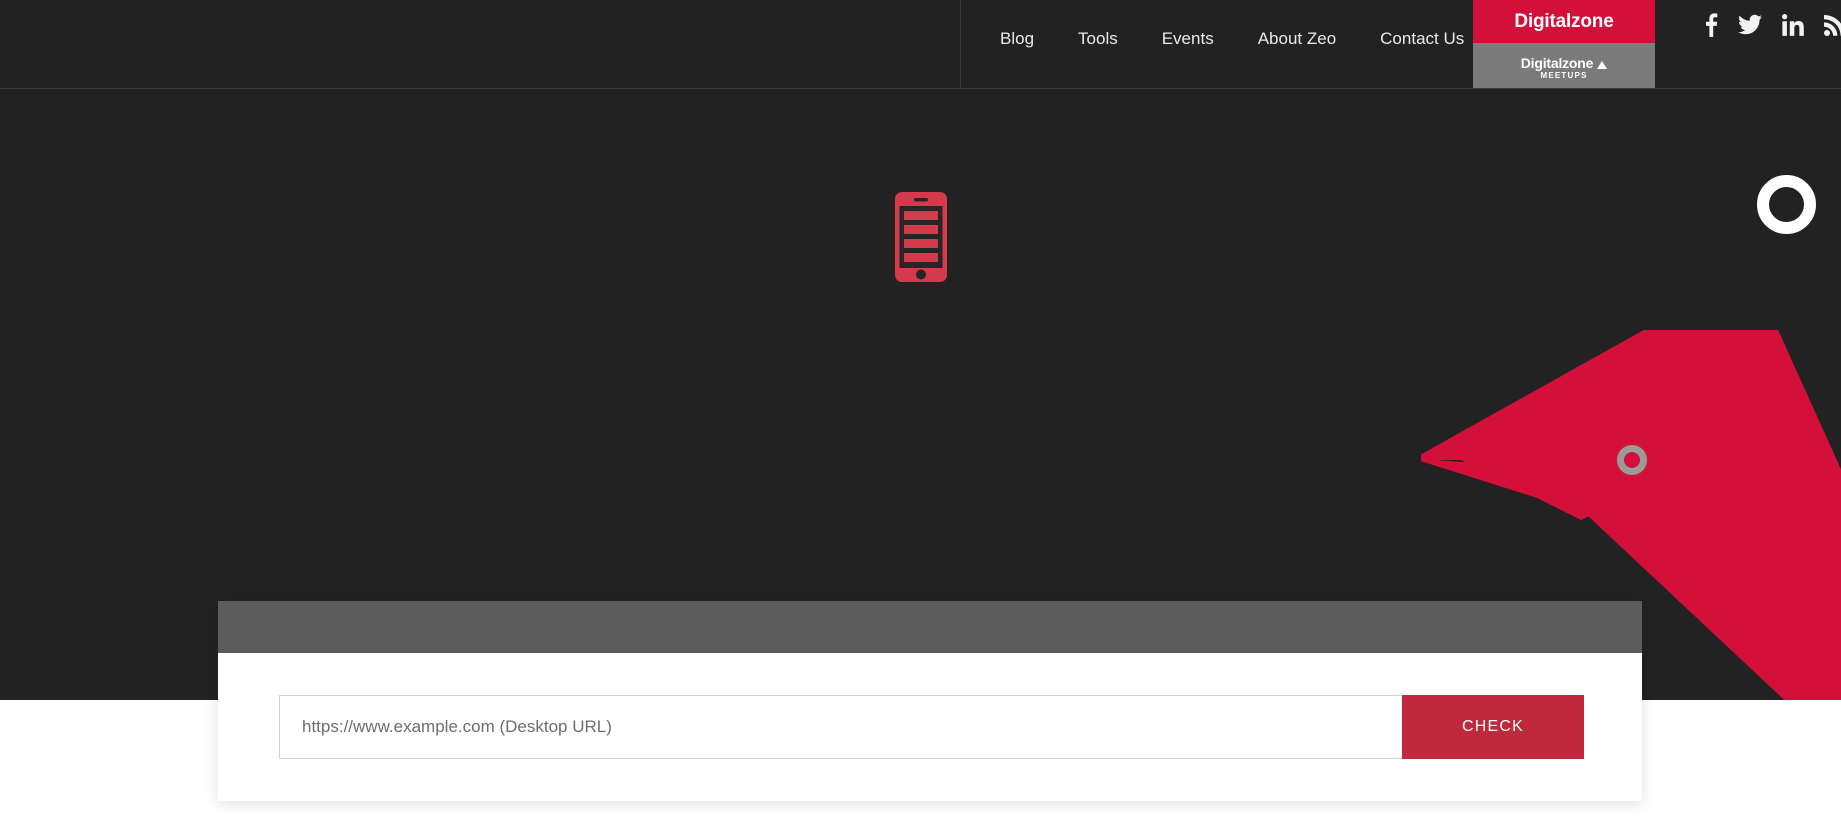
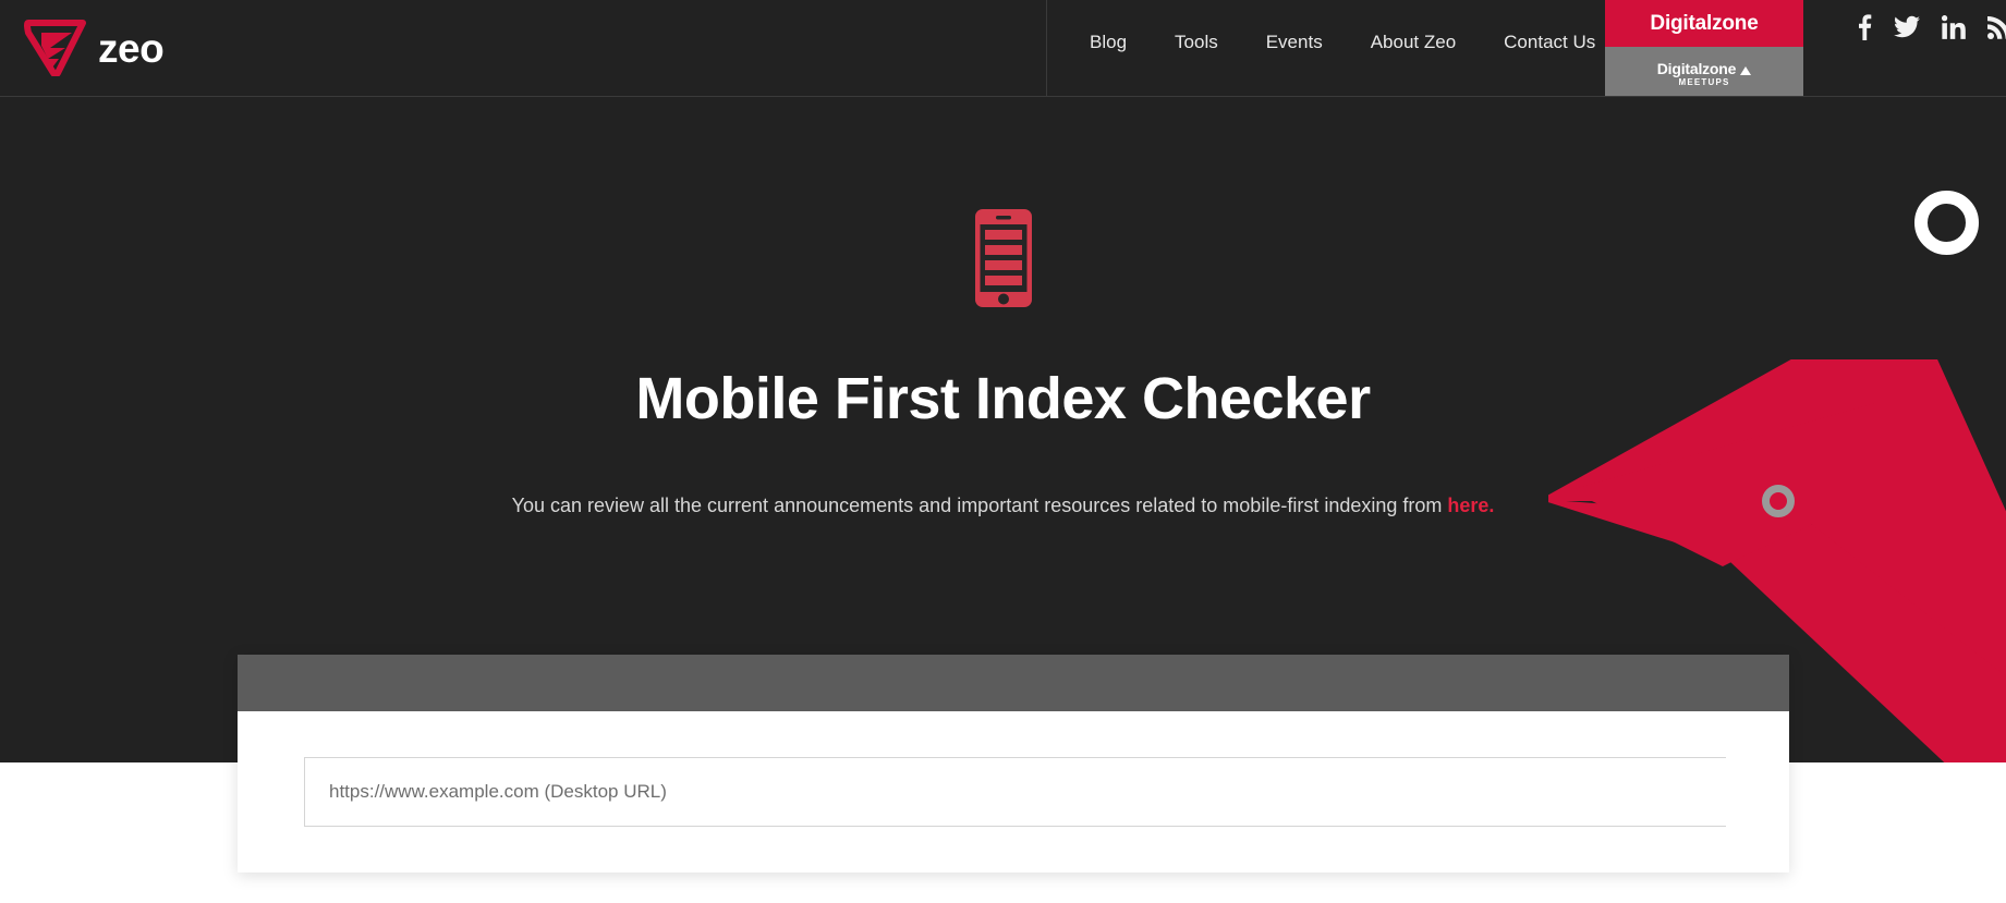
+ Mobile First Index Checker
+ You can review all the current announcements and important resources related to mobile-first indexing from here.
+ zeo
  Blog
  Tools
  Events
  About Zeo
  Contact Us
  Digitalzone
  Digitalzone
  MEETUPS
  https://www.example.com (Desktop URL)
- CHECK
